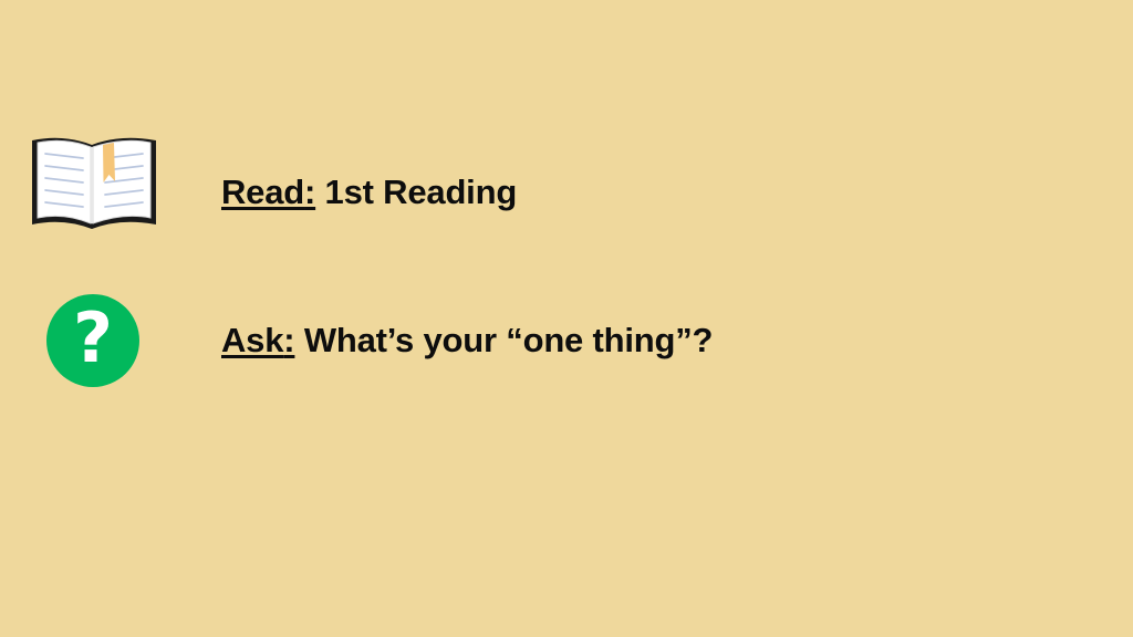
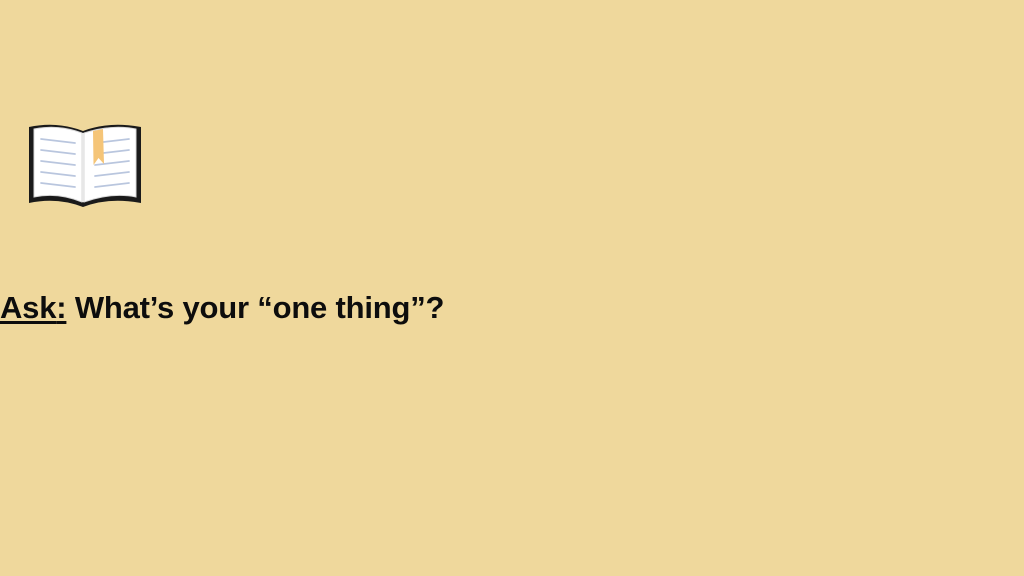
- Read: 1st Reading
- ?
  Ask: What’s your “one thing”?
